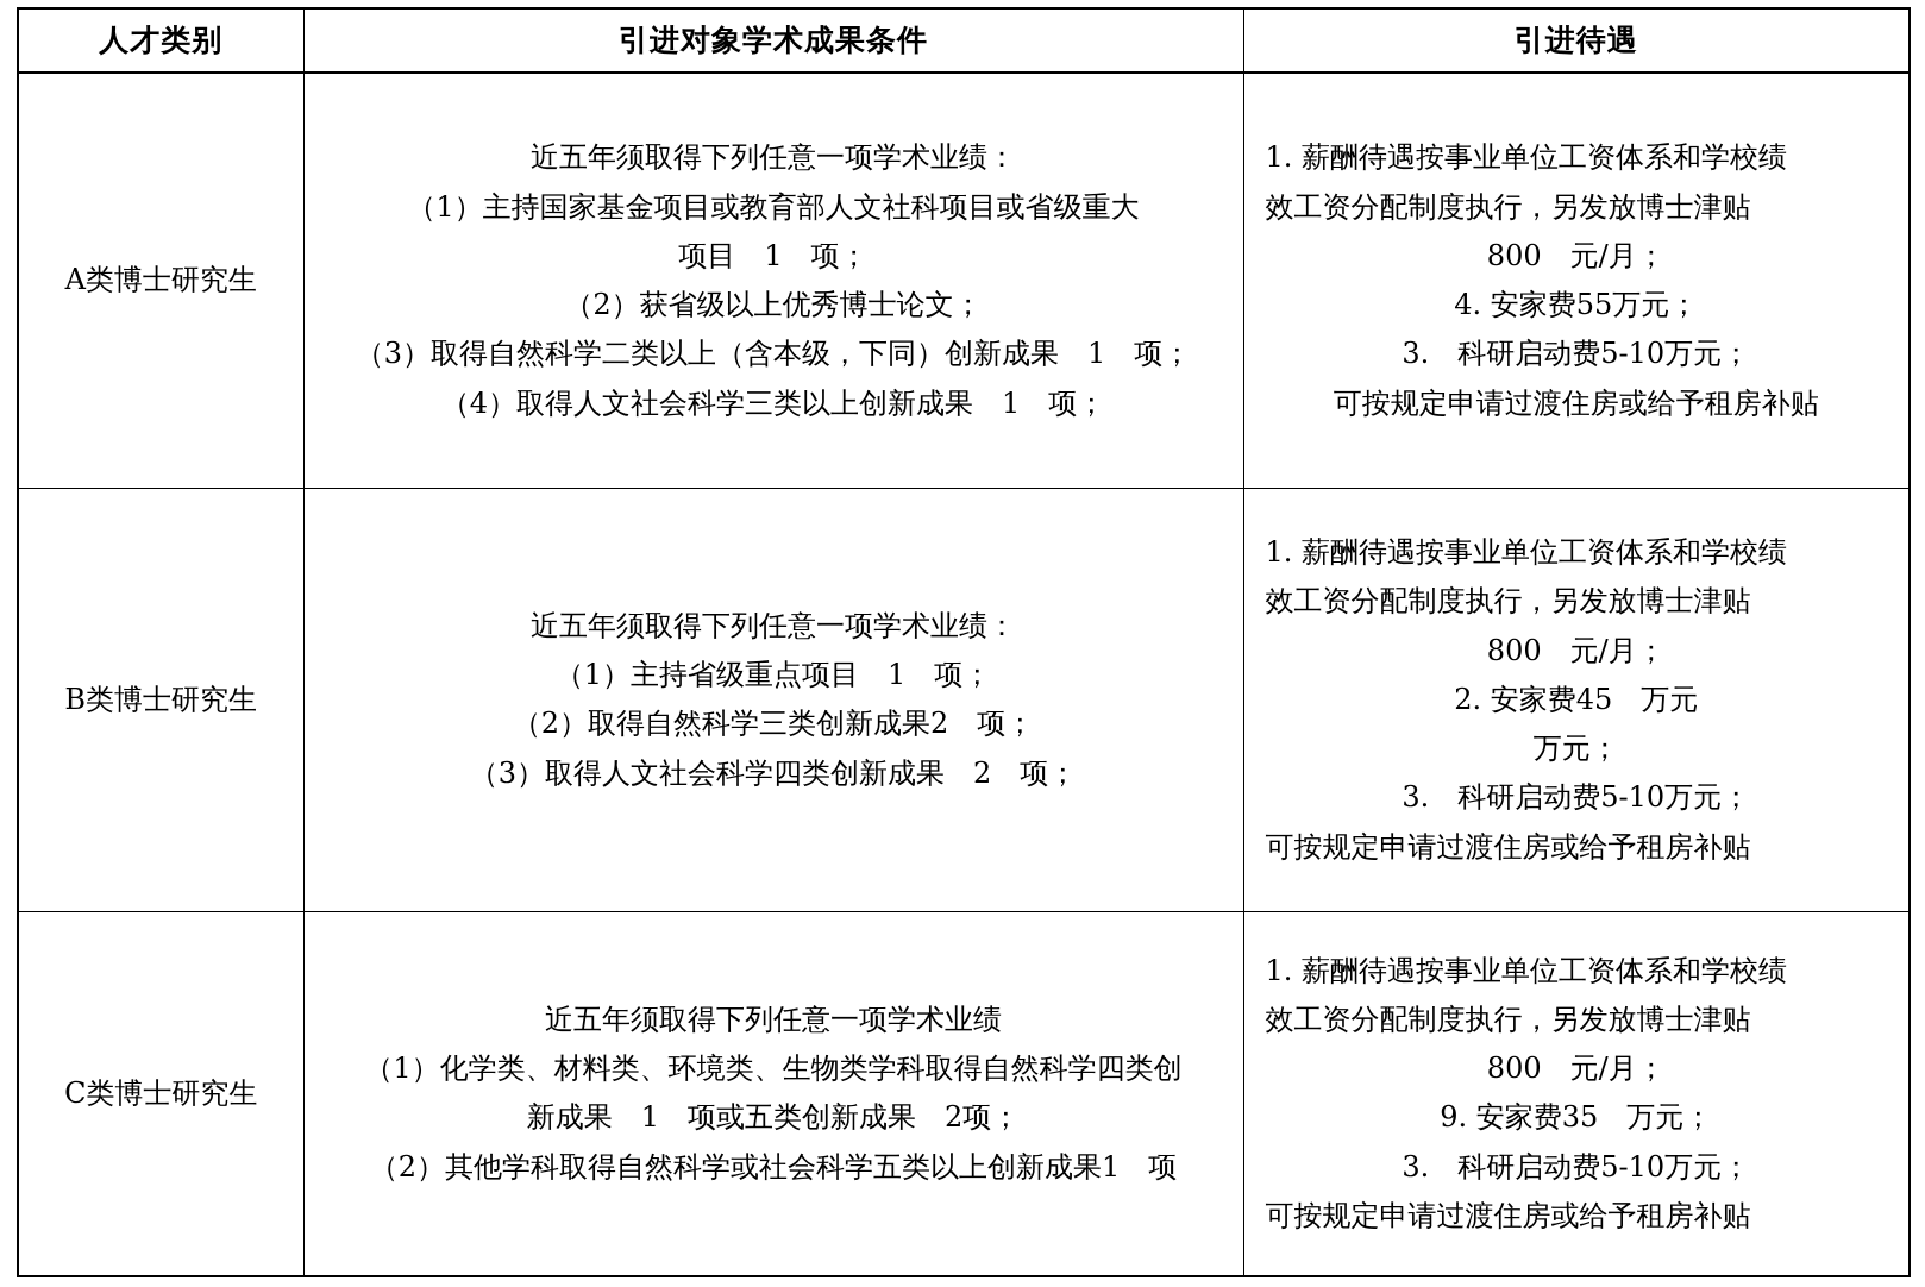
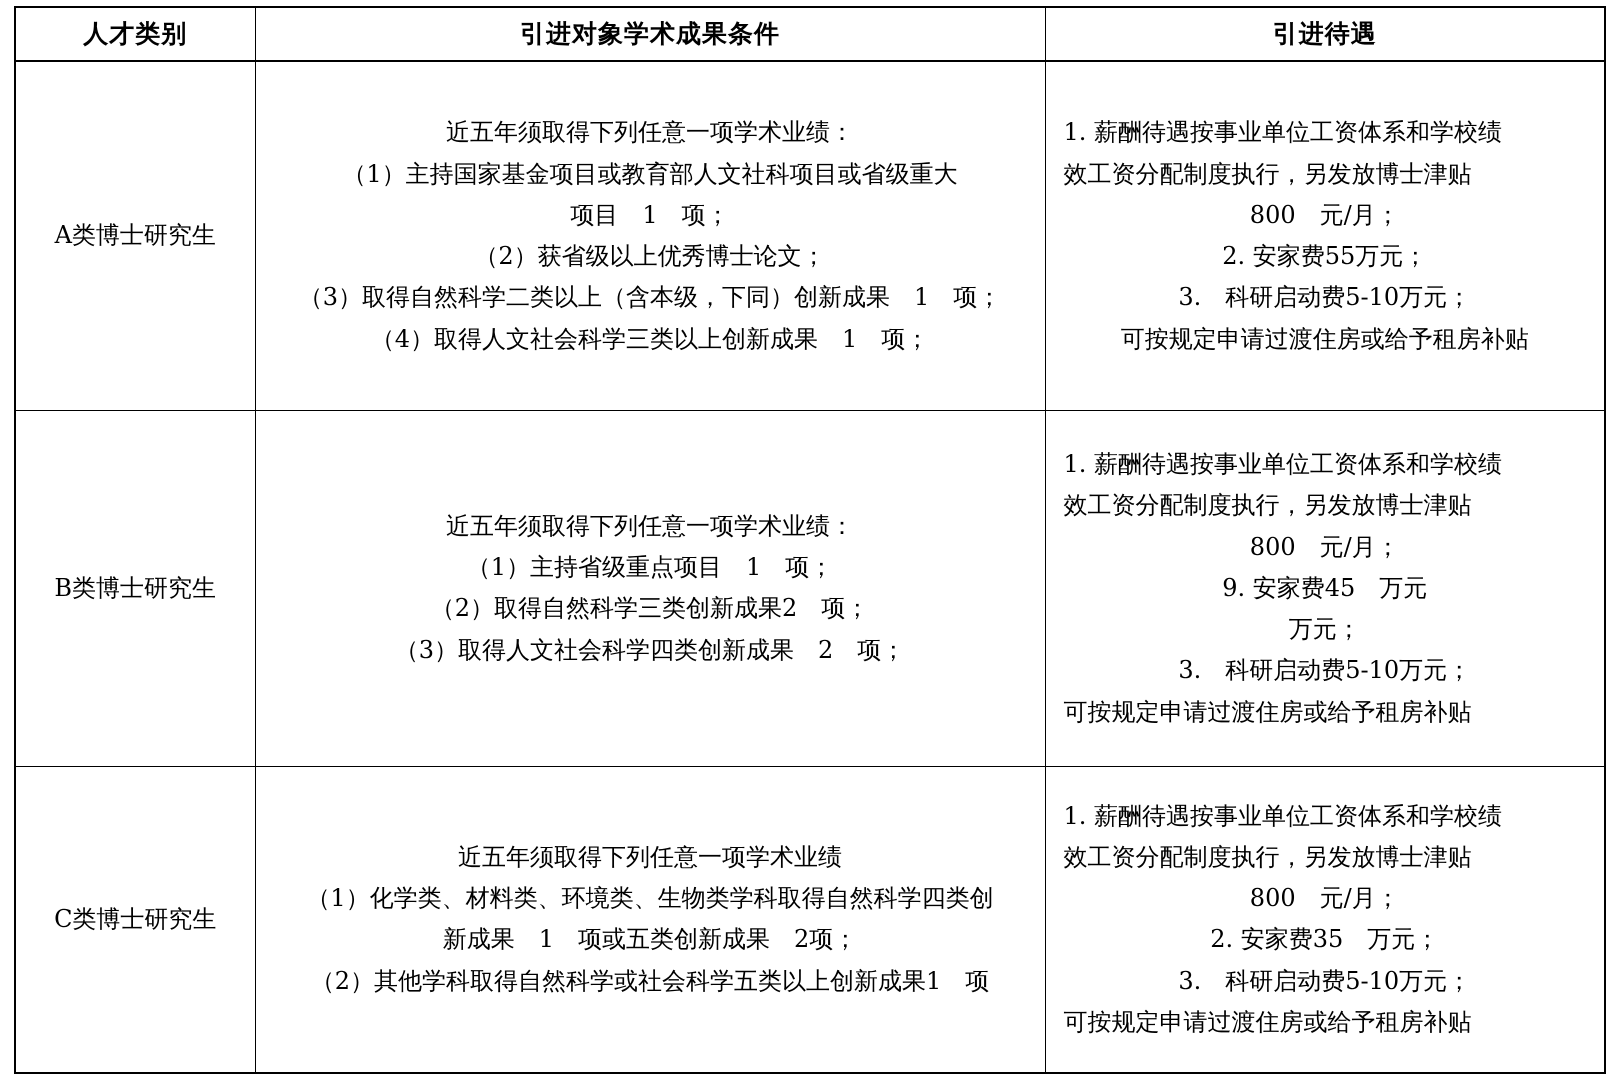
  人才类别	引进对象学术成果条件	引进待遇
- A类博士研究生	近五年须取得下列任意一项学术业绩： （1）主持国家基金项目或教育部人文社科项目或省级重大 项目 1 项； （2）获省级以上优秀博士论文； （3）取得自然科学二类以上（含本级，下同）创新成果 1 项； （4）取得人文社会科学三类以上创新成果 1 项；	1. 薪酬待遇按事业单位工资体系和学校绩 效工资分配制度执行，另发放博士津贴 800 元/月； 4. 安家费55万元； 3. 科研启动费5-10万元； 可按规定申请过渡住房或给予租房补贴
+ A类博士研究生	近五年须取得下列任意一项学术业绩： （1）主持国家基金项目或教育部人文社科项目或省级重大 项目 1 项； （2）获省级以上优秀博士论文； （3）取得自然科学二类以上（含本级，下同）创新成果 1 项； （4）取得人文社会科学三类以上创新成果 1 项；	1. 薪酬待遇按事业单位工资体系和学校绩 效工资分配制度执行，另发放博士津贴 800 元/月； 2. 安家费55万元； 3. 科研启动费5-10万元； 可按规定申请过渡住房或给予租房补贴
- B类博士研究生	近五年须取得下列任意一项学术业绩： （1）主持省级重点项目 1 项； （2）取得自然科学三类创新成果2 项； （3）取得人文社会科学四类创新成果 2 项；	1. 薪酬待遇按事业单位工资体系和学校绩 效工资分配制度执行，另发放博士津贴 800 元/月； 2. 安家费45 万元 万元； 3. 科研启动费5-10万元； 可按规定申请过渡住房或给予租房补贴
+ B类博士研究生	近五年须取得下列任意一项学术业绩： （1）主持省级重点项目 1 项； （2）取得自然科学三类创新成果2 项； （3）取得人文社会科学四类创新成果 2 项；	1. 薪酬待遇按事业单位工资体系和学校绩 效工资分配制度执行，另发放博士津贴 800 元/月； 9. 安家费45 万元 万元； 3. 科研启动费5-10万元； 可按规定申请过渡住房或给予租房补贴
- C类博士研究生	近五年须取得下列任意一项学术业绩 （1）化学类、材料类、环境类、生物类学科取得自然科学四类创 新成果 1 项或五类创新成果 2项； （2）其他学科取得自然科学或社会科学五类以上创新成果1 项	1. 薪酬待遇按事业单位工资体系和学校绩 效工资分配制度执行，另发放博士津贴 800 元/月； 9. 安家费35 万元； 3. 科研启动费5-10万元； 可按规定申请过渡住房或给予租房补贴
+ C类博士研究生	近五年须取得下列任意一项学术业绩 （1）化学类、材料类、环境类、生物类学科取得自然科学四类创 新成果 1 项或五类创新成果 2项； （2）其他学科取得自然科学或社会科学五类以上创新成果1 项	1. 薪酬待遇按事业单位工资体系和学校绩 效工资分配制度执行，另发放博士津贴 800 元/月； 2. 安家费35 万元； 3. 科研启动费5-10万元； 可按规定申请过渡住房或给予租房补贴
